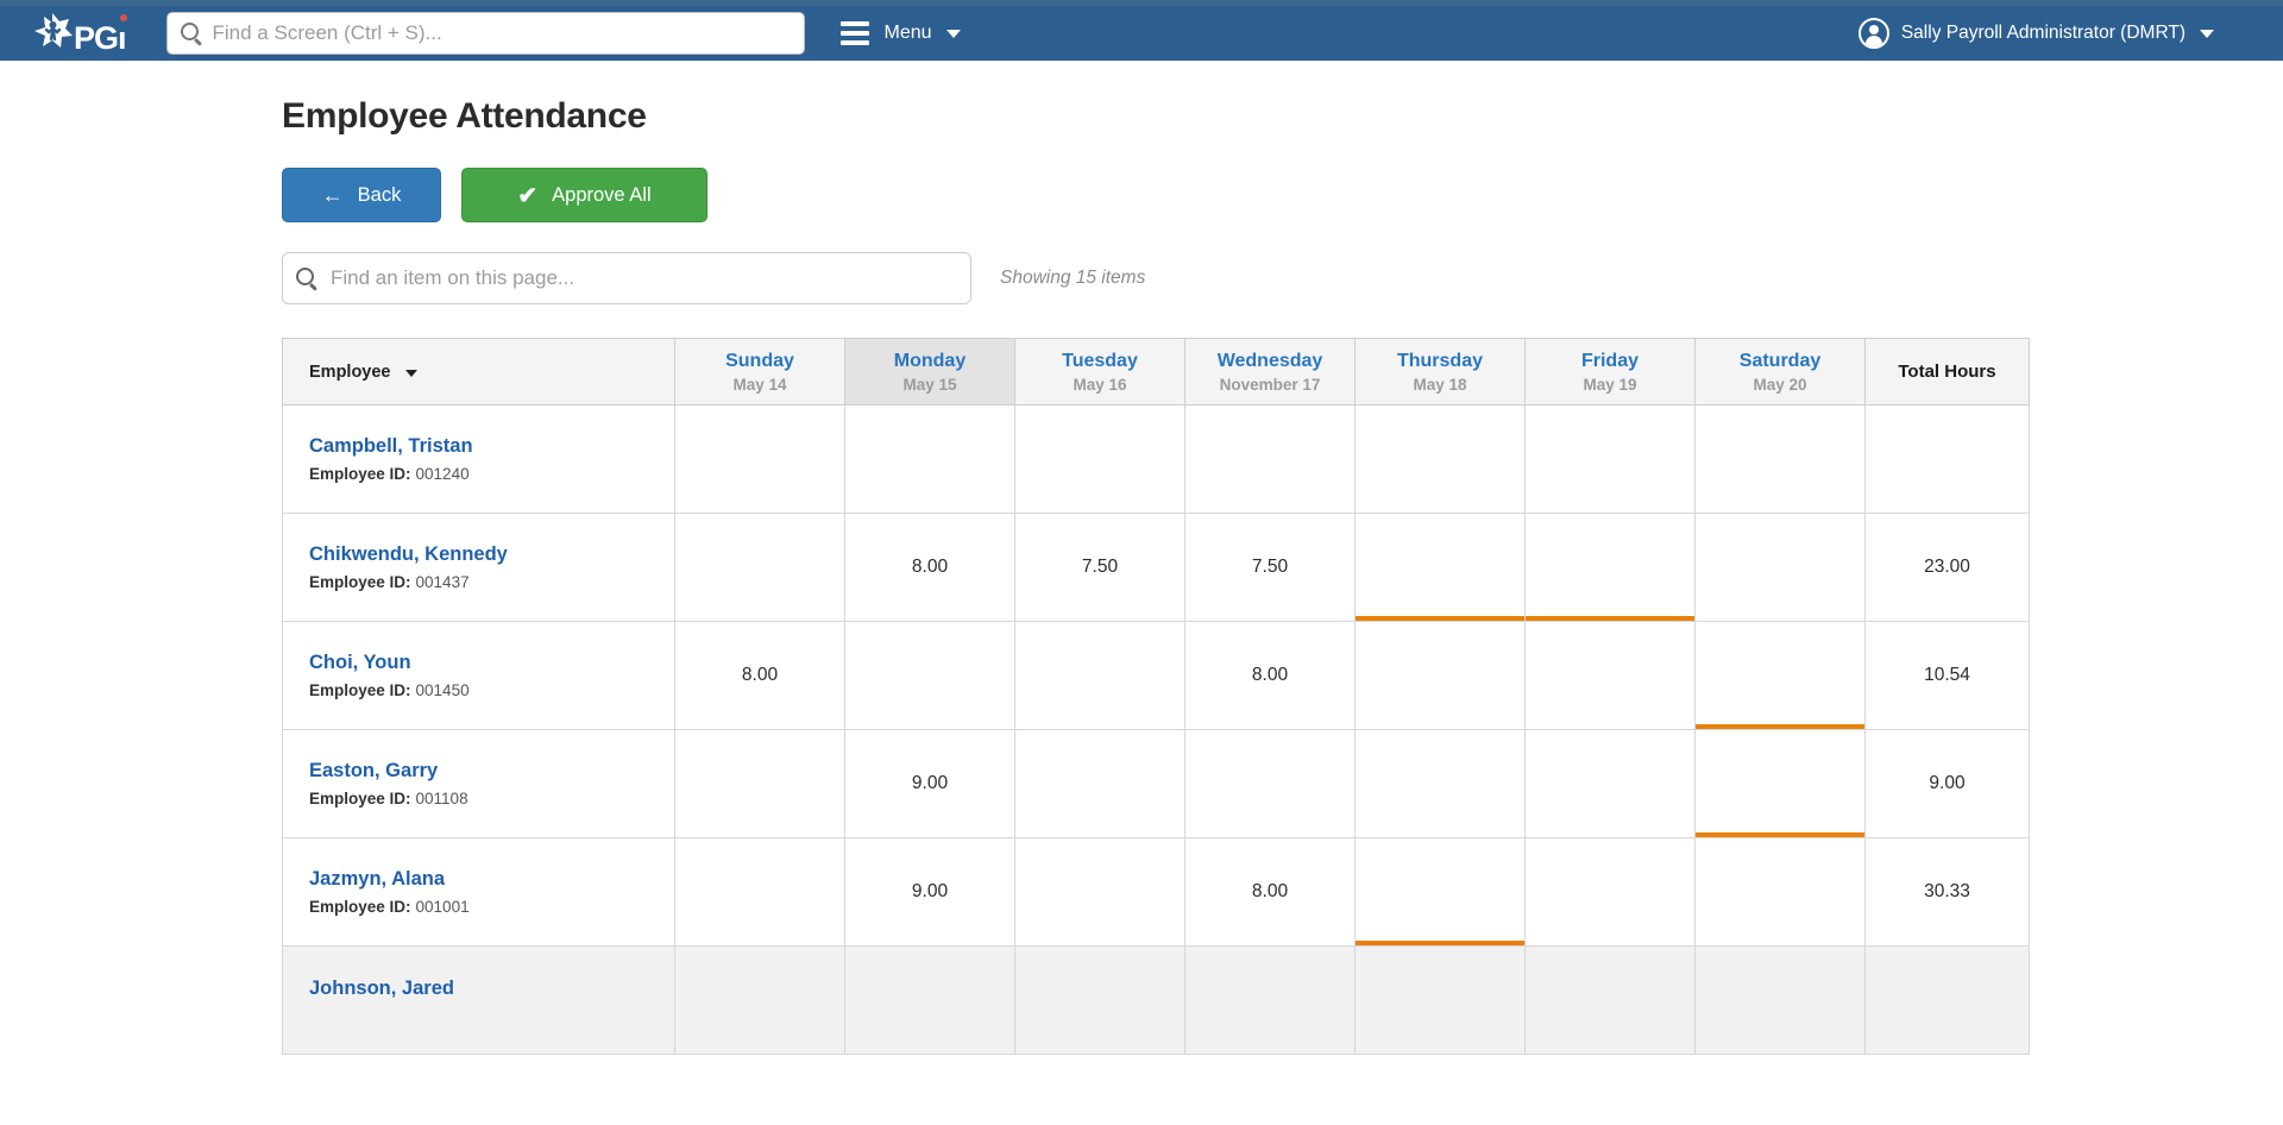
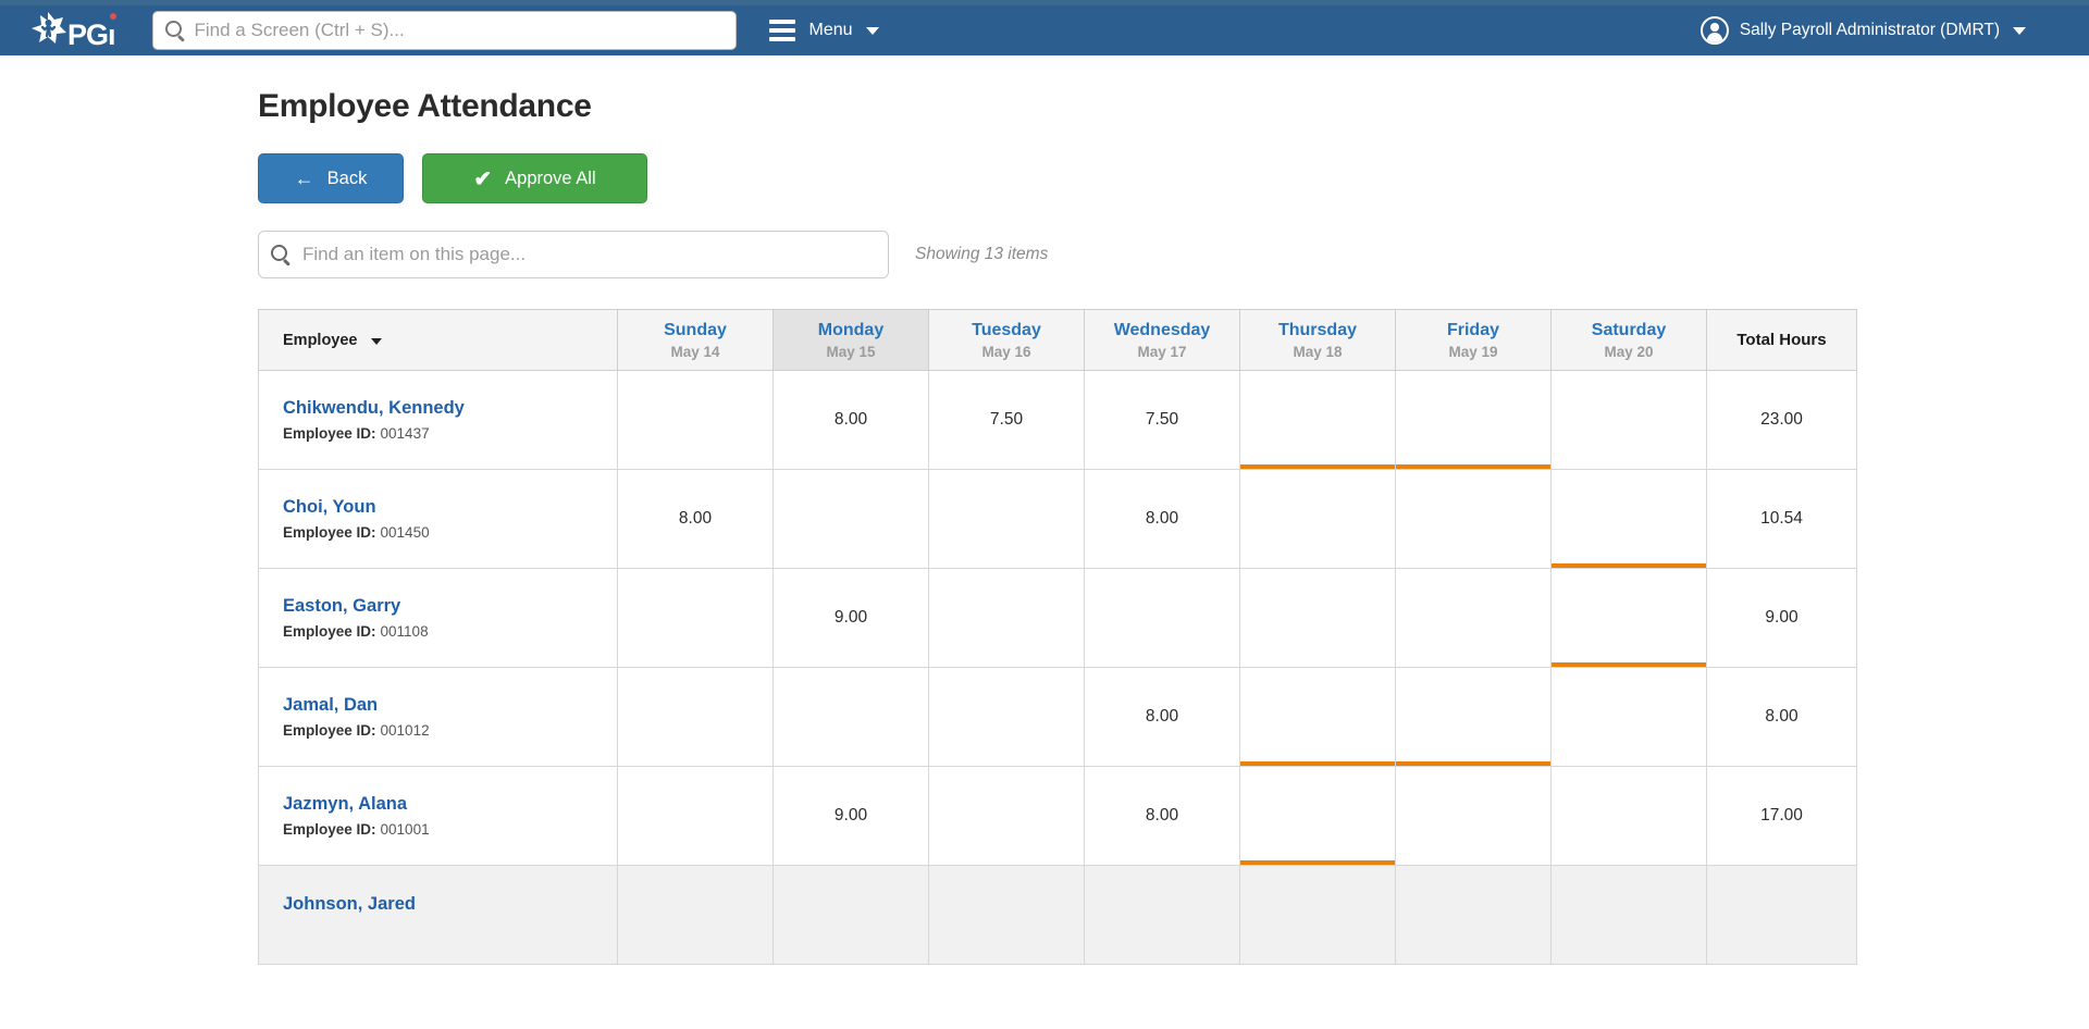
  PGı
  Find a Screen (Ctrl + S)...
  Menu
  Sally Payroll Administrator (DMRT)
  Employee Attendance
  ←
  Back
  ✔
  Approve All
  Find an item on this page...
- Showing 15 items
+ Showing 13 items
- Employee	Sunday May 14	Monday May 15	Tuesday May 16	Wednesday November 17	Thursday May 18	Friday May 19	Saturday May 20	Total Hours
+ Employee	Sunday May 14	Monday May 15	Tuesday May 16	Wednesday May 17	Thursday May 18	Friday May 19	Saturday May 20	Total Hours
- Campbell, Tristan Employee ID: 001240
  Chikwendu, Kennedy Employee ID: 001437		8.00	7.50	7.50				23.00
  Choi, Youn Employee ID: 001450	8.00			8.00				10.54
  Easton, Garry Employee ID: 001108		9.00						9.00
+ Jamal, Dan Employee ID: 001012				8.00				8.00
- Jazmyn, Alana Employee ID: 001001		9.00		8.00				30.33
+ Jazmyn, Alana Employee ID: 001001		9.00		8.00				17.00
  Johnson, Jared
